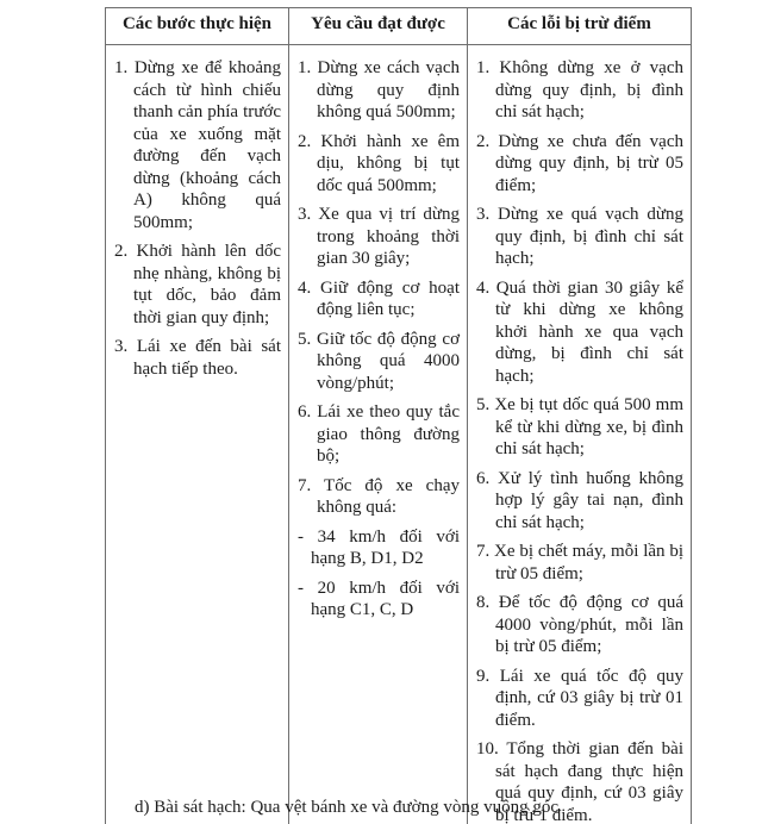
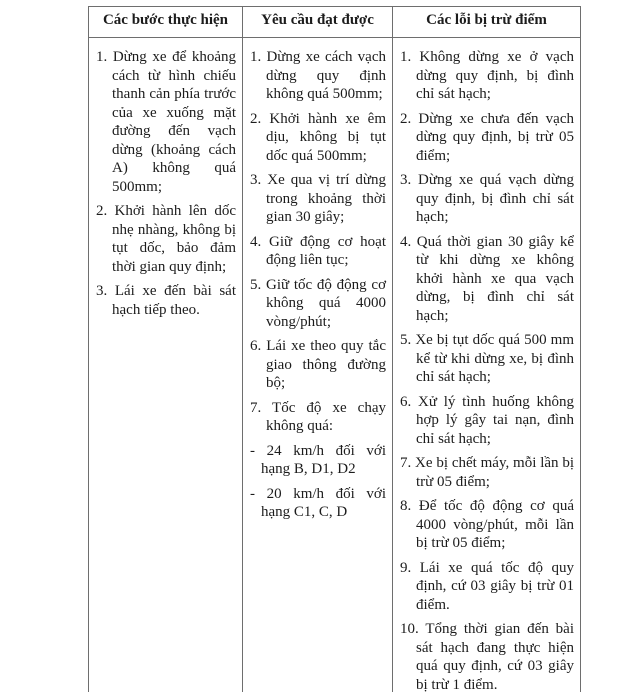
  Các bước thực hiện	Yêu cầu đạt được	Các lỗi bị trừ điểm
- 1. Dừng xe để khoảng cách từ hình chiếu thanh cản phía trước của xe xuống mặt đường đến vạch dừng (khoảng cách A) không quá 500mm;2. Khởi hành lên dốc nhẹ nhàng, không bị tụt dốc, bảo đảm thời gian quy định;3. Lái xe đến bài sát hạch tiếp theo.	1. Dừng xe cách vạch dừng quy định không quá 500mm;2. Khởi hành xe êm dịu, không bị tụt dốc quá 500mm;3. Xe qua vị trí dừng trong khoảng thời gian 30 giây;4. Giữ động cơ hoạt động liên tục;5. Giữ tốc độ động cơ không quá 4000 vòng/phút;6. Lái xe theo quy tắc giao thông đường bộ;7. Tốc độ xe chạy không quá:- 34 km/h đối với hạng B, D1, D2- 20 km/h đối với hạng C1, C, D	1. Không dừng xe ở vạch dừng quy định, bị đình chỉ sát hạch;2. Dừng xe chưa đến vạch dừng quy định, bị trừ 05 điểm;3. Dừng xe quá vạch dừng quy định, bị đình chỉ sát hạch;4. Quá thời gian 30 giây kể từ khi dừng xe không khởi hành xe qua vạch dừng, bị đình chỉ sát hạch;5. Xe bị tụt dốc quá 500 mm kể từ khi dừng xe, bị đình chỉ sát hạch;6. Xử lý tình huống không hợp lý gây tai nạn, đình chỉ sát hạch;7. Xe bị chết máy, mỗi lần bị trừ 05 điểm;8. Để tốc độ động cơ quá 4000 vòng/phút, mỗi lần bị trừ 05 điểm;9. Lái xe quá tốc độ quy định, cứ 03 giây bị trừ 01 điểm.10. Tổng thời gian đến bài sát hạch đang thực hiện quá quy định, cứ 03 giây bị trừ 1 điểm.
+ 1. Dừng xe để khoảng cách từ hình chiếu thanh cản phía trước của xe xuống mặt đường đến vạch dừng (khoảng cách A) không quá 500mm;2. Khởi hành lên dốc nhẹ nhàng, không bị tụt dốc, bảo đảm thời gian quy định;3. Lái xe đến bài sát hạch tiếp theo.	1. Dừng xe cách vạch dừng quy định không quá 500mm;2. Khởi hành xe êm dịu, không bị tụt dốc quá 500mm;3. Xe qua vị trí dừng trong khoảng thời gian 30 giây;4. Giữ động cơ hoạt động liên tục;5. Giữ tốc độ động cơ không quá 4000 vòng/phút;6. Lái xe theo quy tắc giao thông đường bộ;7. Tốc độ xe chạy không quá:- 24 km/h đối với hạng B, D1, D2- 20 km/h đối với hạng C1, C, D	1. Không dừng xe ở vạch dừng quy định, bị đình chỉ sát hạch;2. Dừng xe chưa đến vạch dừng quy định, bị trừ 05 điểm;3. Dừng xe quá vạch dừng quy định, bị đình chỉ sát hạch;4. Quá thời gian 30 giây kể từ khi dừng xe không khởi hành xe qua vạch dừng, bị đình chỉ sát hạch;5. Xe bị tụt dốc quá 500 mm kể từ khi dừng xe, bị đình chỉ sát hạch;6. Xử lý tình huống không hợp lý gây tai nạn, đình chỉ sát hạch;7. Xe bị chết máy, mỗi lần bị trừ 05 điểm;8. Để tốc độ động cơ quá 4000 vòng/phút, mỗi lần bị trừ 05 điểm;9. Lái xe quá tốc độ quy định, cứ 03 giây bị trừ 01 điểm.10. Tổng thời gian đến bài sát hạch đang thực hiện quá quy định, cứ 03 giây bị trừ 1 điểm.
- d) Bài sát hạch: Qua vệt bánh xe và đường vòng vuông góc
